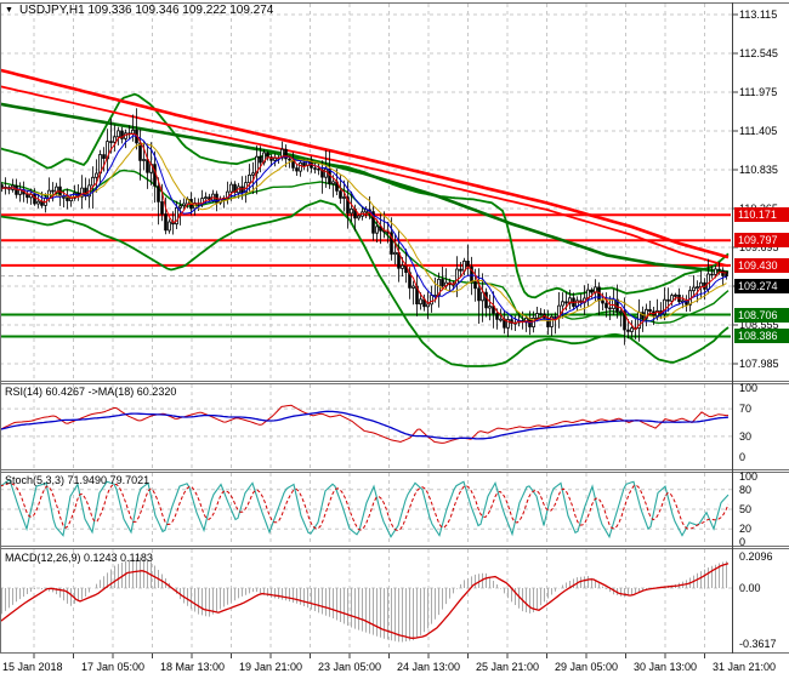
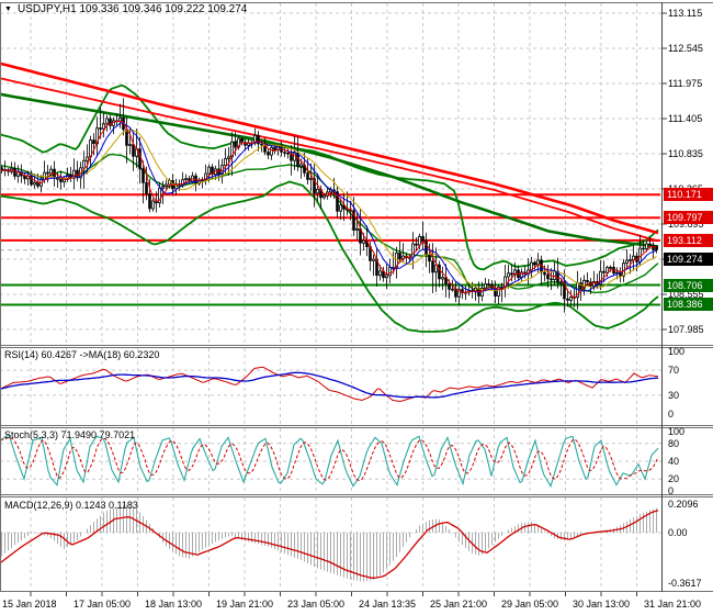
  USDJPY,H1 109.336 109.346 109.222 109.274
  RSI(14) 60.4267 ->MA(18) 60.2320
  Stoch(5,3,3) 71.9490 79.7021
  MACD(12,26,9) 0.1243 0.1183
  113.115
  112.545
  111.975
  111.405
  110.835
  109.695
  108.555
  107.985
  100
  70
  30
  0
  100
  80
- 50
+ 40
  20
  0
  0.2096
  0.00
  -0.3617
  110.171
  109.797
- 109.430
+ 193.112
  108.706
  108.386
  109.274
  15 Jan 2018
  17 Jan 05:00
- 18 Mar 13:00
+ 18 Jan 13:00
  19 Jan 21:00
  23 Jan 05:00
- 24 Jan 13:00
+ 24 Jan 13:35
  25 Jan 21:00
  29 Jan 05:00
  30 Jan 13:00
  31 Jan 21:00
